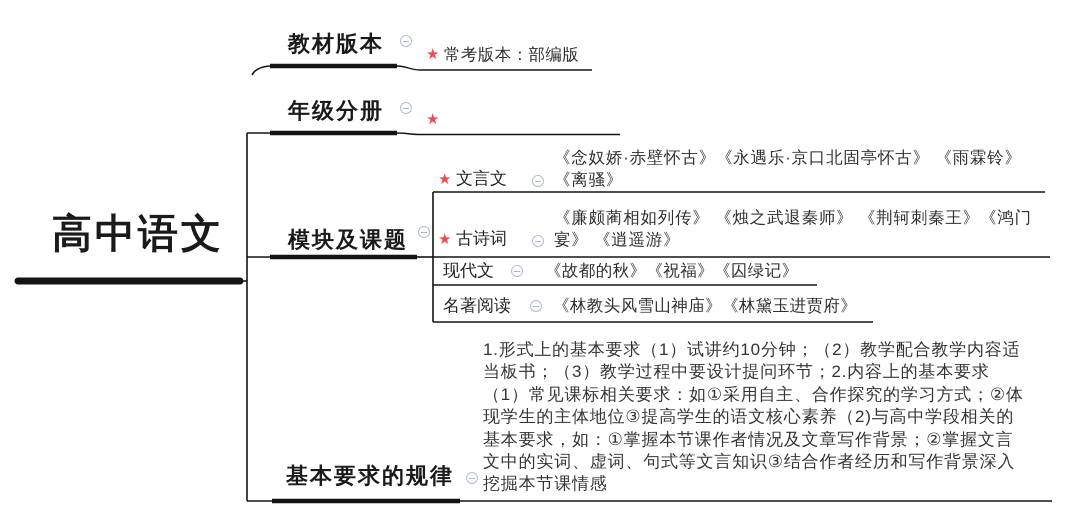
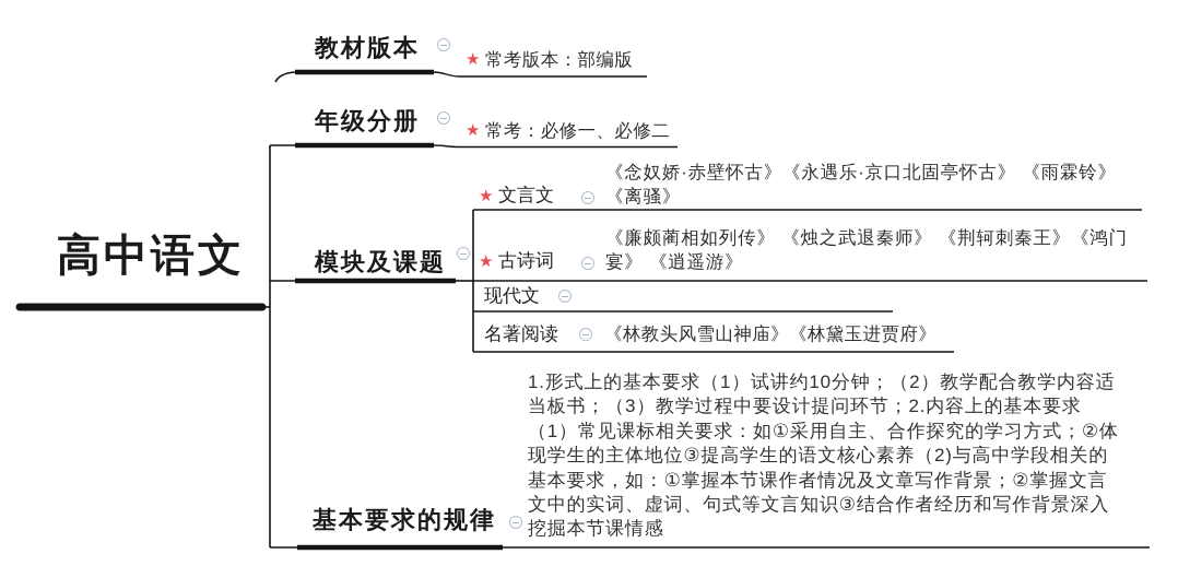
  高中语文
  教材版本
  ★
  常考版本：部编版
  年级分册
  ★
+ 常考：必修一、必修二
  模块及课题
  ★
  文言文
  《念奴娇·赤壁怀古》《永遇乐·京口北固亭怀古》 《雨霖铃》《离骚》
  ★
  古诗词
  《廉颇蔺相如列传》 《烛之武退秦师》 《荆轲刺秦王》《鸿门宴》 《逍遥游》
  现代文
- 《故都的秋》《祝福》《囚绿记》
  名著阅读
  《林教头风雪山神庙》《林黛玉进贾府》
  基本要求的规律
  1.形式上的基本要求（1）试讲约10分钟；（2）教学配合教学内容适当板书；（3）教学过程中要设计提问环节；2.内容上的基本要求（1）常见课标相关要求：如①采用自主、合作探究的学习方式；②体现学生的主体地位③提高学生的语文核心素养（2)与高中学段相关的基本要求，如：①掌握本节课作者情况及文章写作背景；②掌握文言文中的实词、虚词、句式等文言知识③结合作者经历和写作背景深入挖掘本节课情感
